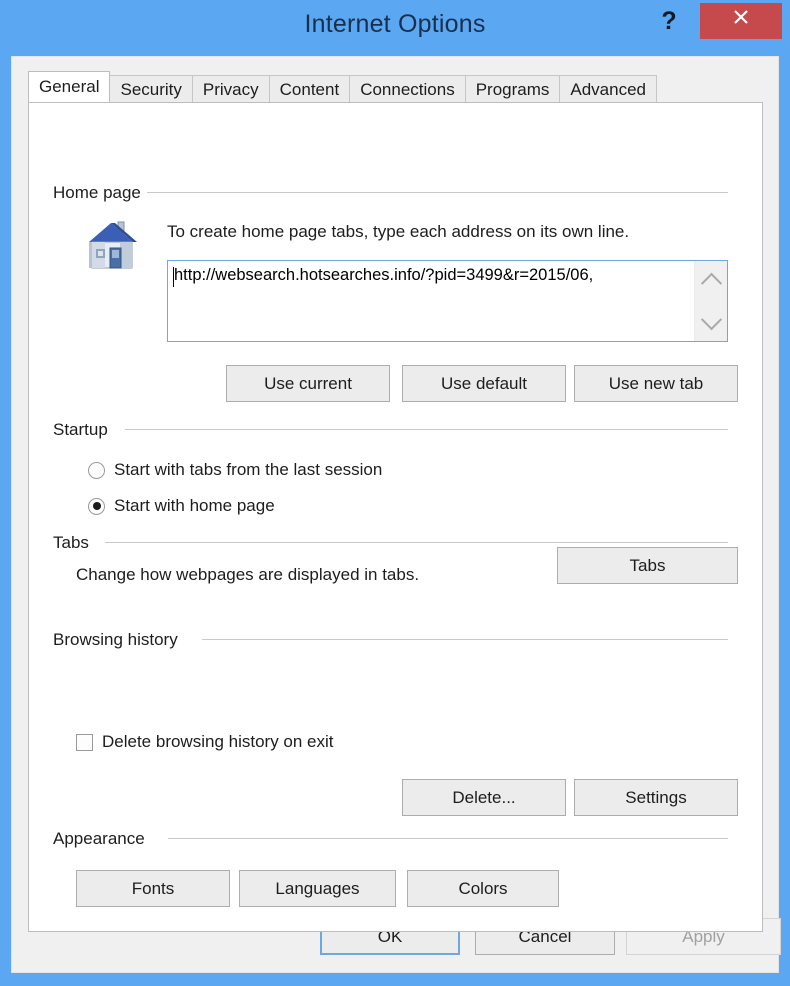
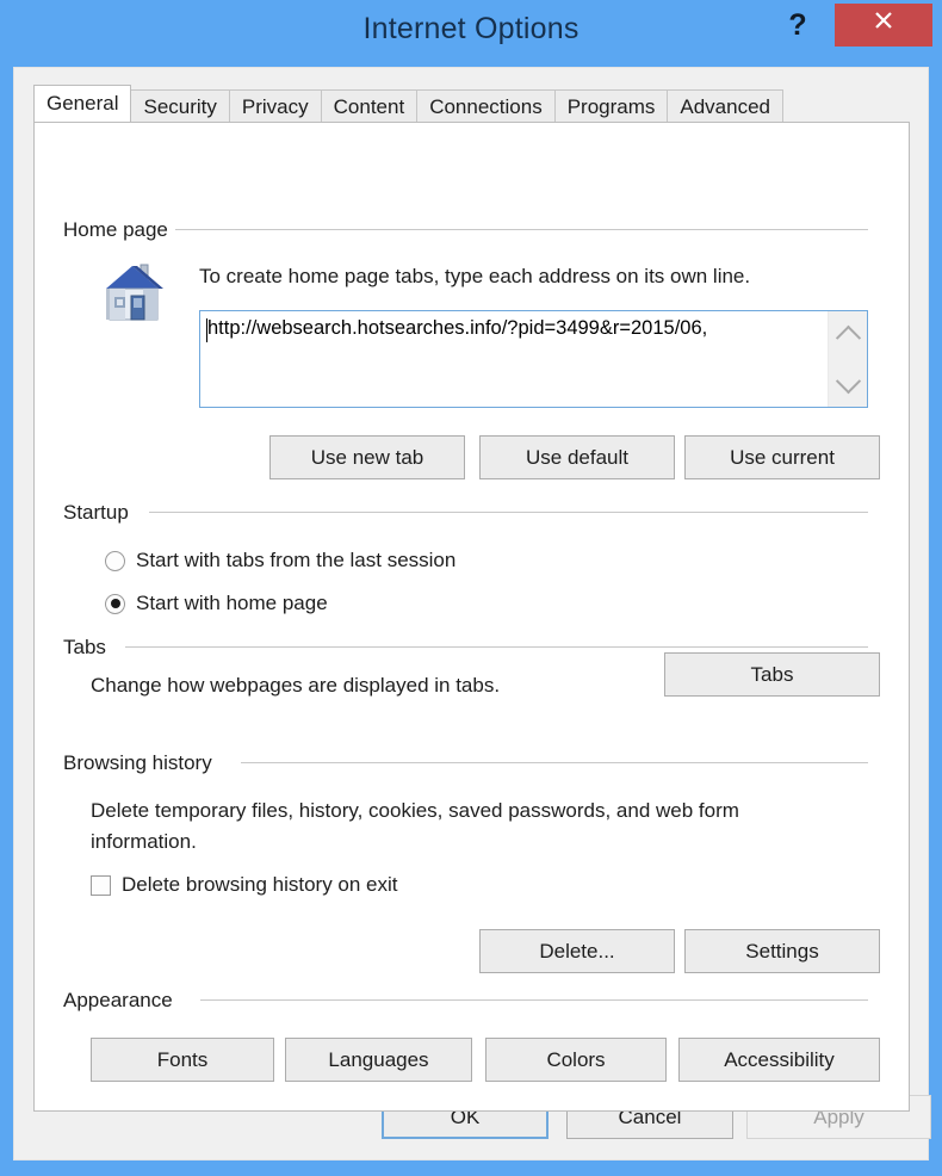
  Internet Options
  ?
  General
  Security
  Privacy
  Content
  Connections
  Programs
  Advanced
  Home page
  To create home page tabs, type each address on its own line.
  http://websearch.hotsearches.info/?pid=3499&r=2015/06,
- Use current
+ Use new tab
  Use default
- Use new tab
+ Use current
  Startup
  Start with tabs from the last session
  Start with home page
  Tabs
  Change how webpages are displayed in tabs.
  Tabs
  Browsing history
+ Delete temporary files, history, cookies, saved passwords, and web form information.
  Delete browsing history on exit
  Delete...
  Settings
  Appearance
  Fonts
  Languages
  Colors
+ Accessibility
  OK
  Cancel
  Apply
